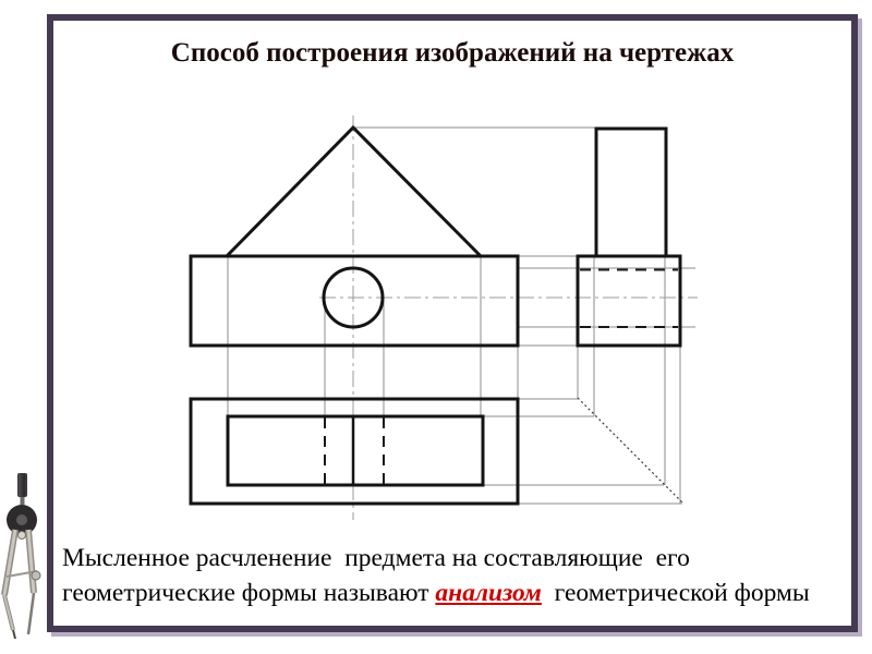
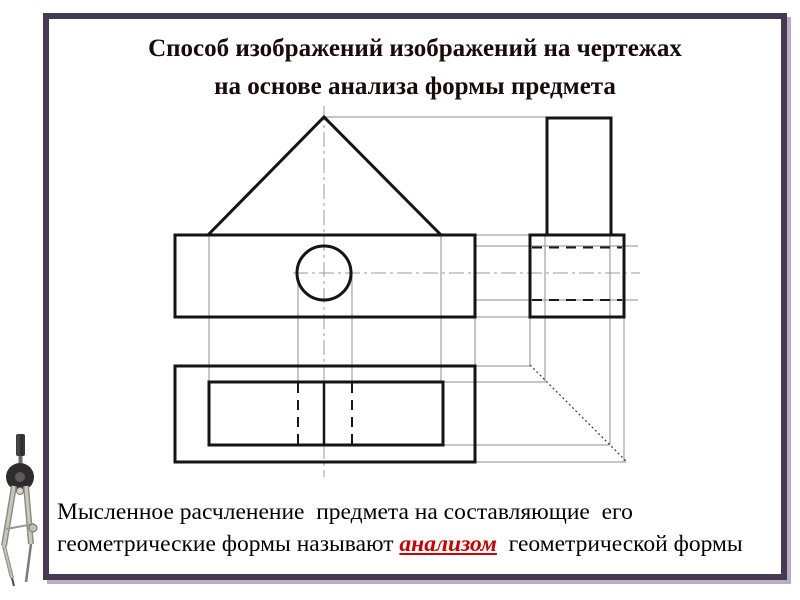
- Способ построения изображений на чертежах
+ Способ изображений изображений на чертежах
+ на основе анализа формы предмета
  Мысленное расчленение предмета на составляющие его геометрические формы называют анализом геометрической формы
